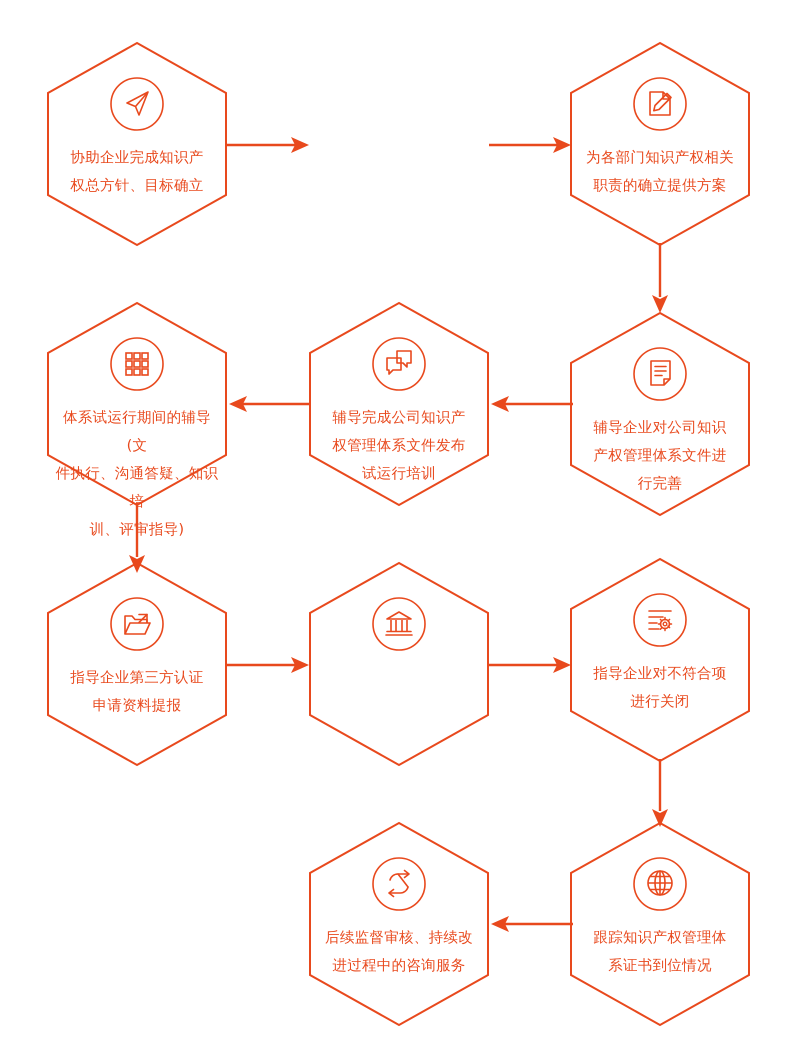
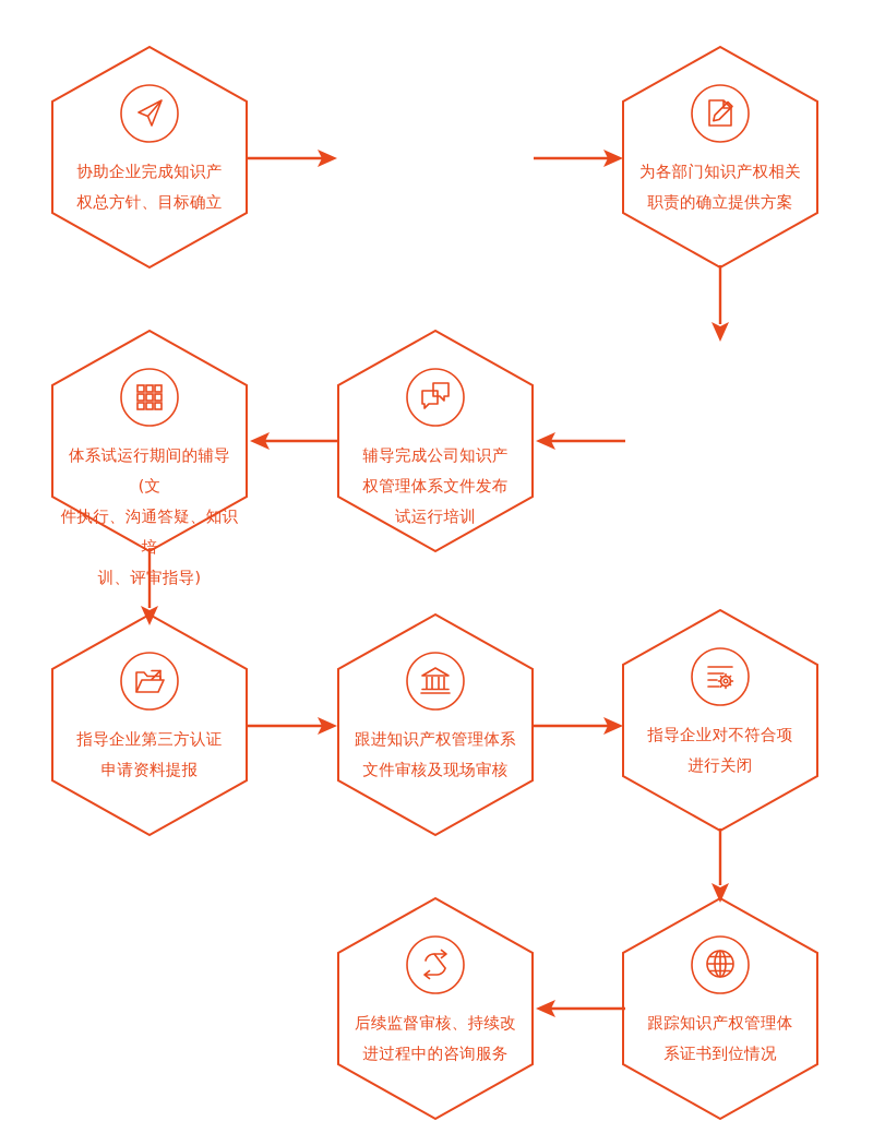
  协助企业完成知识产
  权总方针、目标确立
  为各部门知识产权相关
  职责的确立提供方案
- 辅导企业对公司知识
- 产权管理体系文件进
- 行完善
  辅导完成公司知识产
  权管理体系文件发布
  试运行培训
  体系试运行期间的辅导(文
  件执行、沟通答疑、知识培
  训、评审指导)
  指导企业第三方认证
  申请资料提报
+ 跟进知识产权管理体系
+ 文件审核及现场审核
  指导企业对不符合项
  进行关闭
  跟踪知识产权管理体
  系证书到位情况
  后续监督审核、持续改
  进过程中的咨询服务
